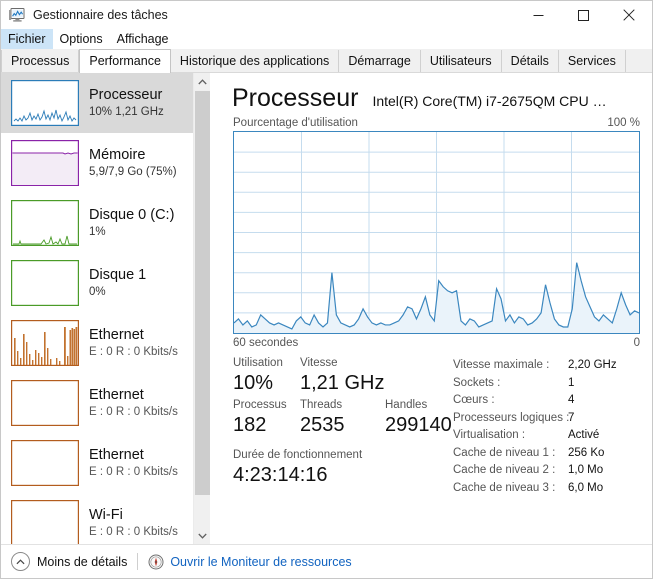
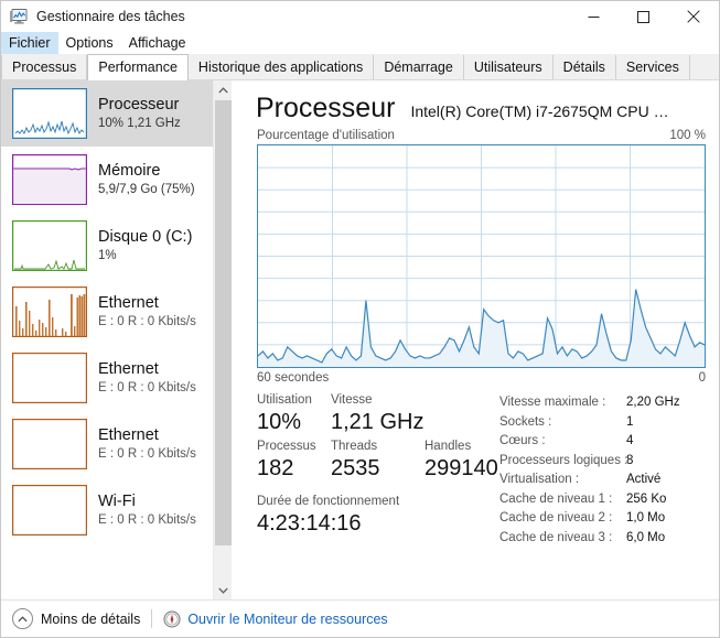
  Gestionnaire des tâches
  Fichier
  Options
  Affichage
  Processus
  Performance
  Historique des applications
  Démarrage
  Utilisateurs
  Détails
  Services
  Processeur
  10% 1,21 GHz
  Mémoire
  5,9/7,9 Go (75%)
  Disque 0 (C:)
  1%
- Disque 1
- 0%
  Ethernet
  E : 0 R : 0 Kbits/s
  Ethernet
  E : 0 R : 0 Kbits/s
  Ethernet
  E : 0 R : 0 Kbits/s
  Wi-Fi
  E : 0 R : 0 Kbits/s
  Processeur
  Intel(R) Core(TM) i7-2675QM CPU …
  Pourcentage d'utilisation
  100 %
  60 secondes
  0
  Utilisation
  10%
  Vitesse
  1,21 GHz
  Processus
  182
  Threads
  2535
  Handles
  299140
  Durée de fonctionnement
  4:23:14:16
  Vitesse maximale :
  2,20 GHz
  Sockets :
  1
  Cœurs :
  4
  Processeurs logiques :
- 7
+ 8
  Virtualisation :
  Activé
  Cache de niveau 1 :
  256 Ko
  Cache de niveau 2 :
  1,0 Mo
  Cache de niveau 3 :
  6,0 Mo
  Moins de détails
  Ouvrir le Moniteur de ressources
